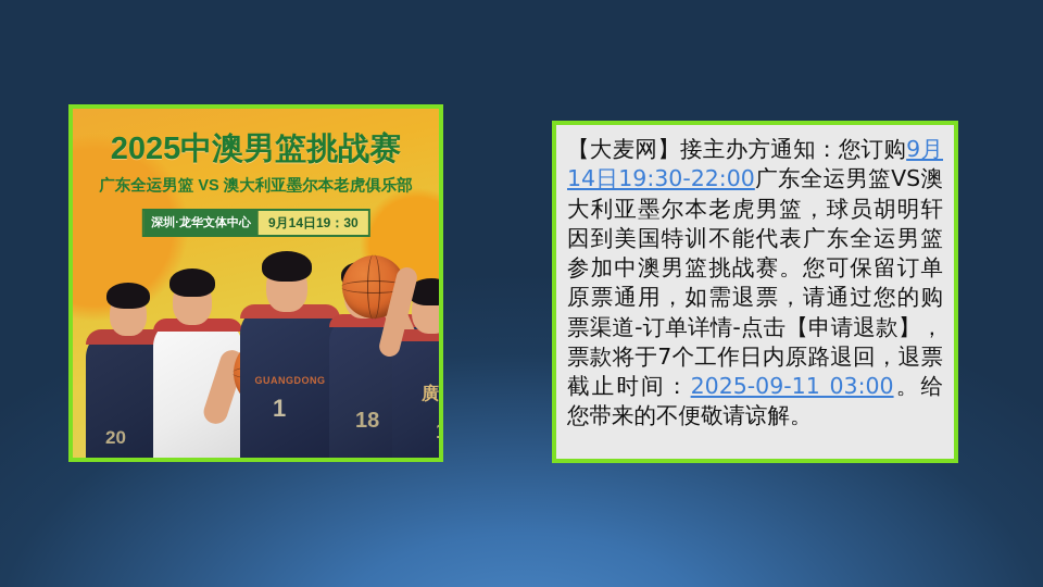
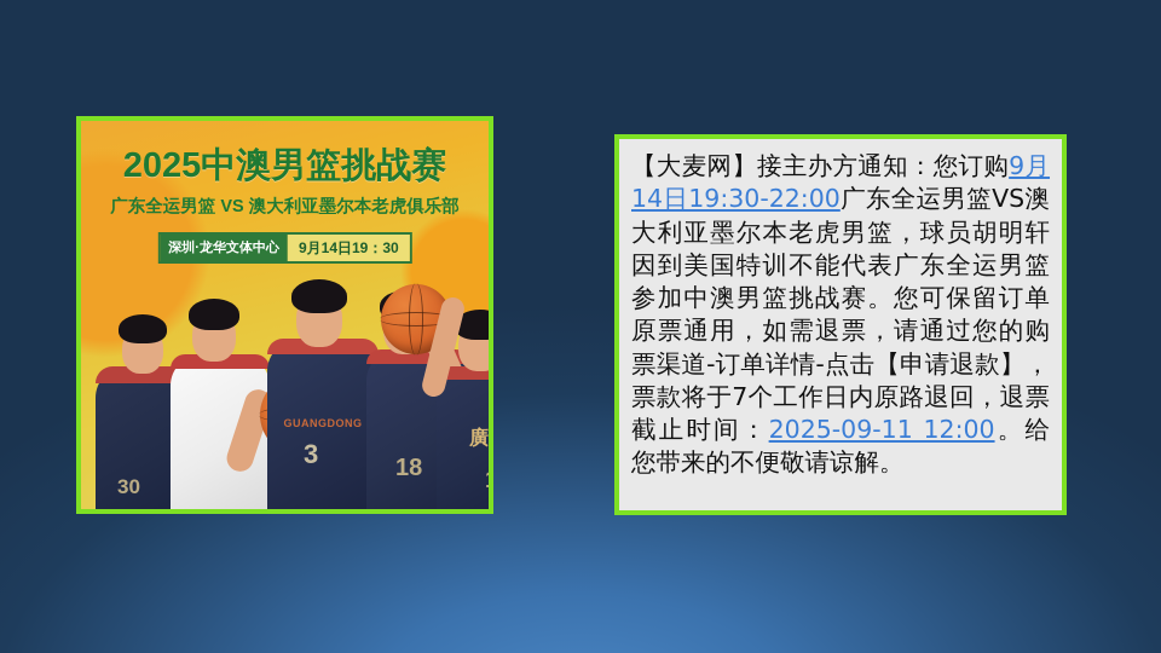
- 20
+ 30
  GUANGDONG
- 1
+ 3
  18
  2025中澳男篮挑战赛
  广东全运男篮 VS 澳大利亚墨尔本老虎俱乐部
  深圳·龙华文体中心
  9月14日19：30
- 【大麦网】接主办方通知：您订购9月14日19:30-22:00广东全运男篮VS澳大利亚墨尔本老虎男篮，球员胡明轩因到美国特训不能代表广东全运男篮参加中澳男篮挑战赛。您可保留订单原票通用，如需退票，请通过您的购票渠道-订单详情-点击【申请退款】，票款将于7个工作日内原路退回，退票截止时间：2025-09-11 03:00。给您带来的不便敬请谅解。
+ 【大麦网】接主办方通知：您订购9月14日19:30-22:00广东全运男篮VS澳大利亚墨尔本老虎男篮，球员胡明轩因到美国特训不能代表广东全运男篮参加中澳男篮挑战赛。您可保留订单原票通用，如需退票，请通过您的购票渠道-订单详情-点击【申请退款】，票款将于7个工作日内原路退回，退票截止时间：2025-09-11 12:00。给您带来的不便敬请谅解。
